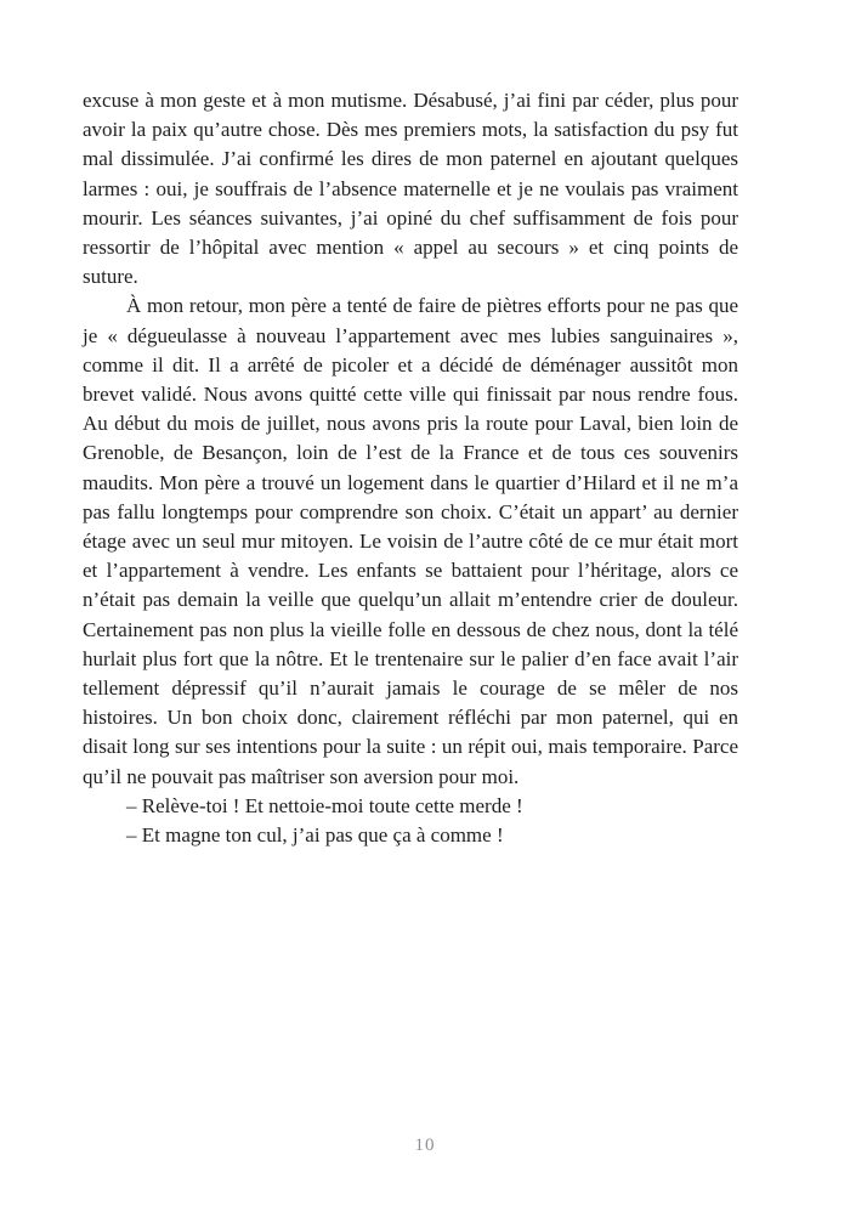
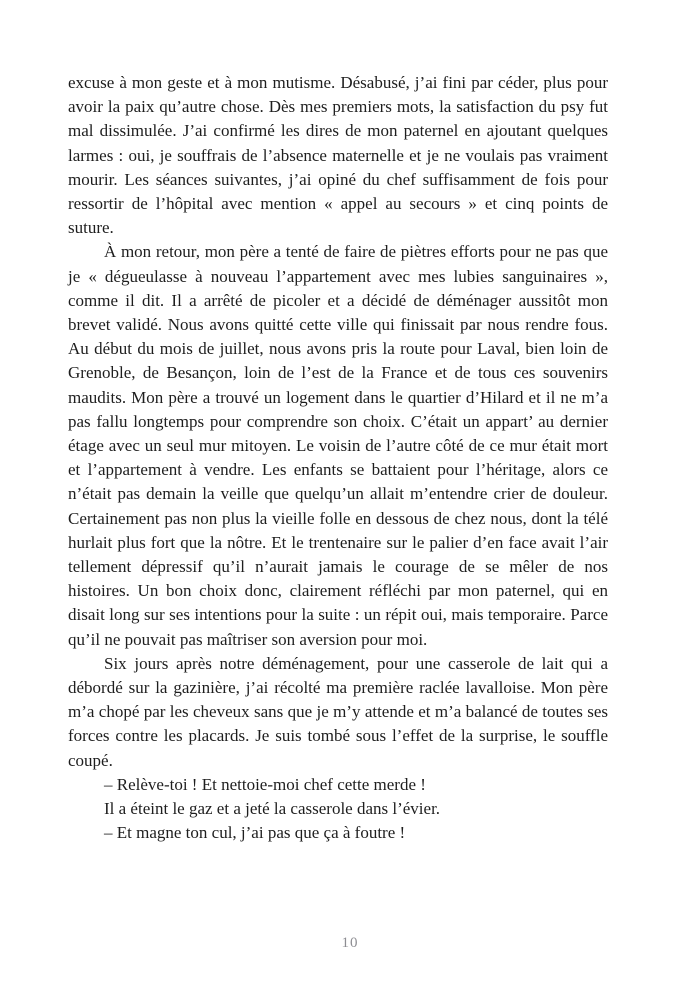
  excuse à mon geste et à mon mutisme. Désabusé, j’ai fini par céder, plus pour avoir la paix qu’autre chose. Dès mes premiers mots, la satisfaction du psy fut mal dissimulée. J’ai confirmé les dires de mon paternel en ajoutant quelques larmes : oui, je souffrais de l’absence maternelle et je ne voulais pas vraiment mourir. Les séances suivantes, j’ai opiné du chef suffisamment de fois pour ressortir de l’hôpital avec mention « appel au secours » et cinq points de suture.
  À mon retour, mon père a tenté de faire de piètres efforts pour ne pas que je « dégueulasse à nouveau l’appartement avec mes lubies sanguinaires », comme il dit. Il a arrêté de picoler et a décidé de déménager aussitôt mon brevet validé. Nous avons quitté cette ville qui finissait par nous rendre fous. Au début du mois de juillet, nous avons pris la route pour Laval, bien loin de Grenoble, de Besançon, loin de l’est de la France et de tous ces souvenirs maudits. Mon père a trouvé un logement dans le quartier d’Hilard et il ne m’a pas fallu longtemps pour comprendre son choix. C’était un appart’ au dernier étage avec un seul mur mitoyen. Le voisin de l’autre côté de ce mur était mort et l’appartement à vendre. Les enfants se battaient pour l’héritage, alors ce n’était pas demain la veille que quelqu’un allait m’entendre crier de douleur. Certainement pas non plus la vieille folle en dessous de chez nous, dont la télé hurlait plus fort que la nôtre. Et le trentenaire sur le palier d’en face avait l’air tellement dépressif qu’il n’aurait jamais le courage de se mêler de nos histoires. Un bon choix donc, clairement réfléchi par mon paternel, qui en disait long sur ses intentions pour la suite : un répit oui, mais temporaire. Parce qu’il ne pouvait pas maîtriser son aversion pour moi.
+ Six jours après notre déménagement, pour une casserole de lait qui a débordé sur la gazinière, j’ai récolté ma première raclée lavalloise. Mon père m’a chopé par les cheveux sans que je m’y attende et m’a balancé de toutes ses forces contre les placards. Je suis tombé sous l’effet de la surprise, le souffle coupé.
- – Relève-toi ! Et nettoie-moi toute cette merde !
+ – Relève-toi ! Et nettoie-moi chef cette merde !
+ Il a éteint le gaz et a jeté la casserole dans l’évier.
- – Et magne ton cul, j’ai pas que ça à comme !
+ – Et magne ton cul, j’ai pas que ça à foutre !
  10
